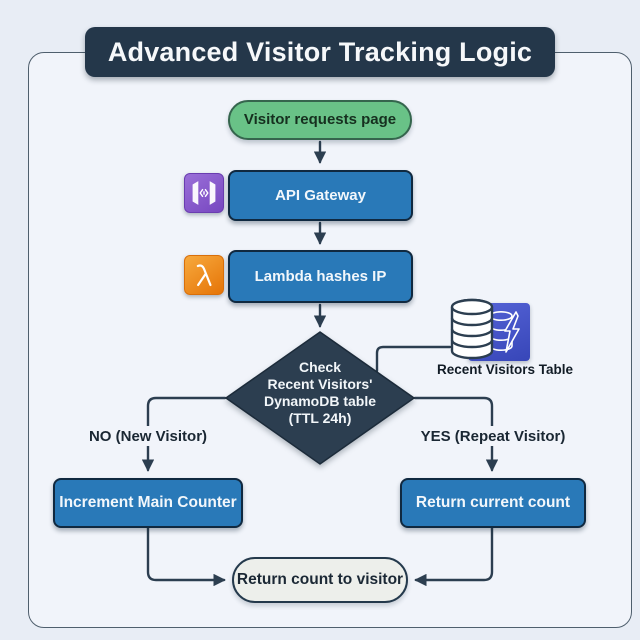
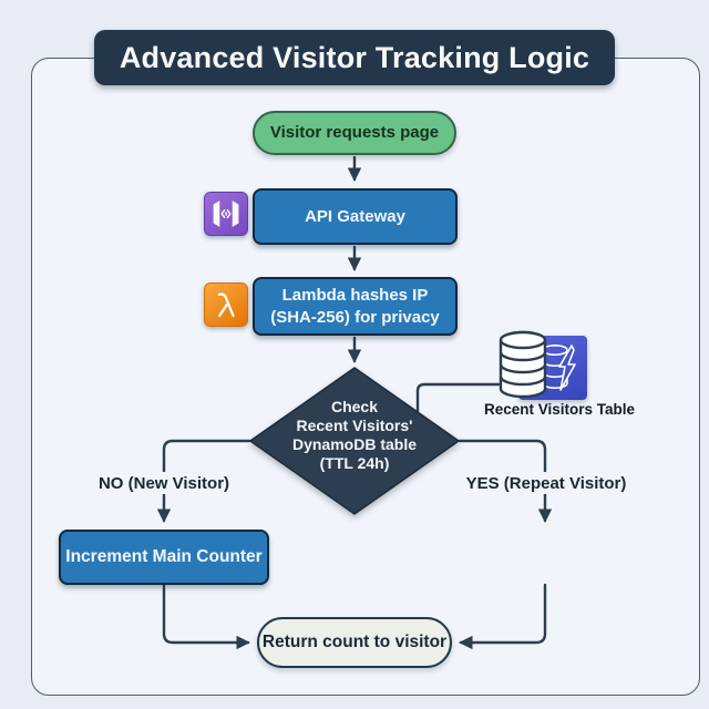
  Advanced Visitor Tracking Logic
  Visitor requests page
  API Gateway
  Lambda hashes IP
+ (SHA-256) for privacy
  Check
  Recent Visitors'
  DynamoDB table
  (TTL 24h)
  Recent Visitors Table
  NO (New Visitor)
  YES (Repeat Visitor)
  Increment Main Counter
- Return current count
  Return count to visitor
